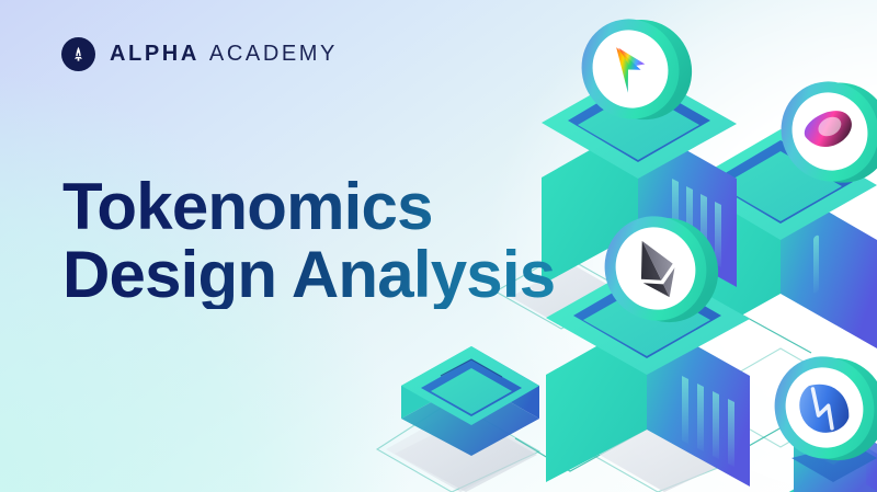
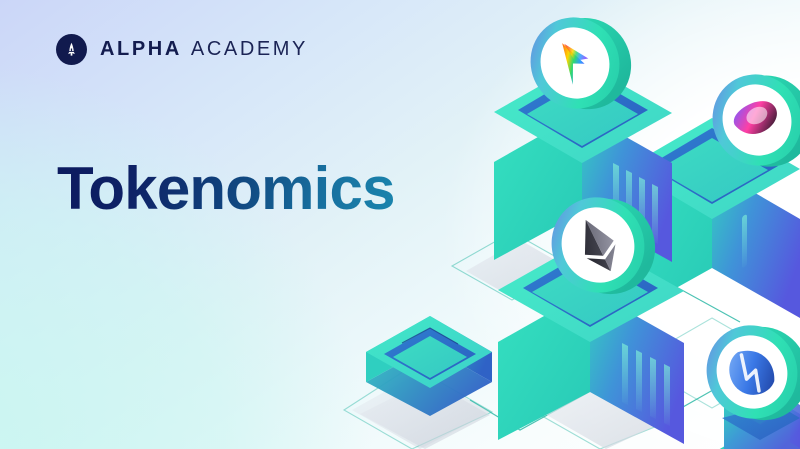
  ALPHA
  ACADEMY
  Tokenomics
- Design Analysis
